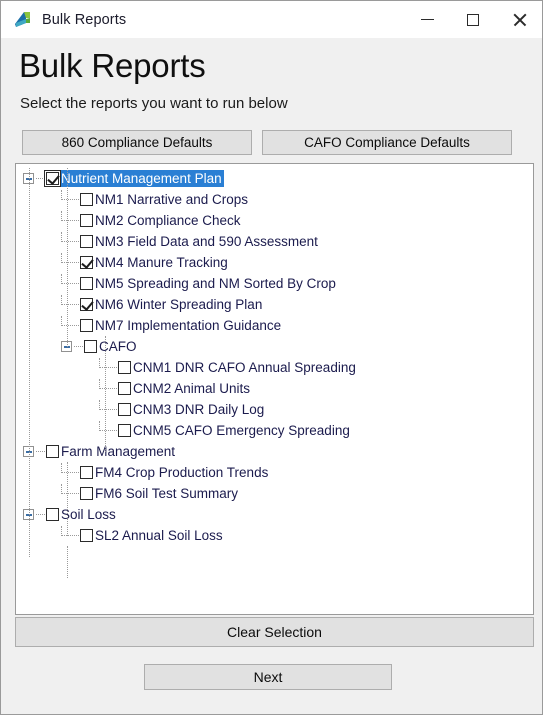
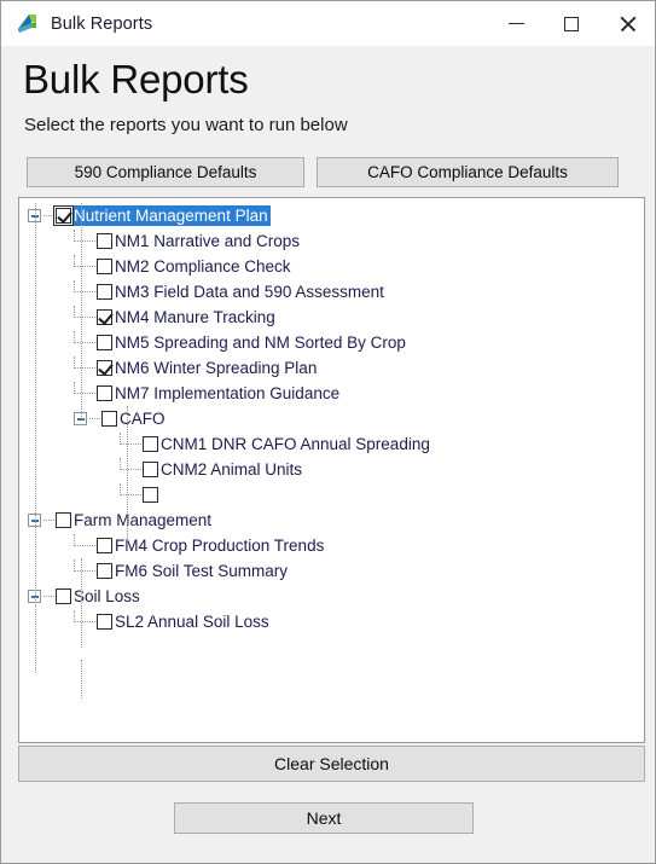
  Bulk Reports
  Bulk Reports
  Select the reports you want to run below
- 860 Compliance Defaults
+ 590 Compliance Defaults
  CAFO Compliance Defaults
  Nutrient Management Plan
  NM1 Narrative and Crops
  NM2 Compliance Check
  NM3 Field Data and 590 Assessment
  NM4 Manure Tracking
  NM5 Spreading and NM Sorted By Crop
  NM6 Winter Spreading Plan
  NM7 Implementation Guidance
  CAFO
  CNM1 DNR CAFO Annual Spreading
  CNM2 Animal Units
- CNM3 DNR Daily Log
- CNM5 CAFO Emergency Spreading
  Farm Management
  FM4 Crop Production Trends
  FM6 Soil Test Summary
  Soil Loss
  SL2 Annual Soil Loss
  Clear Selection
  Next
